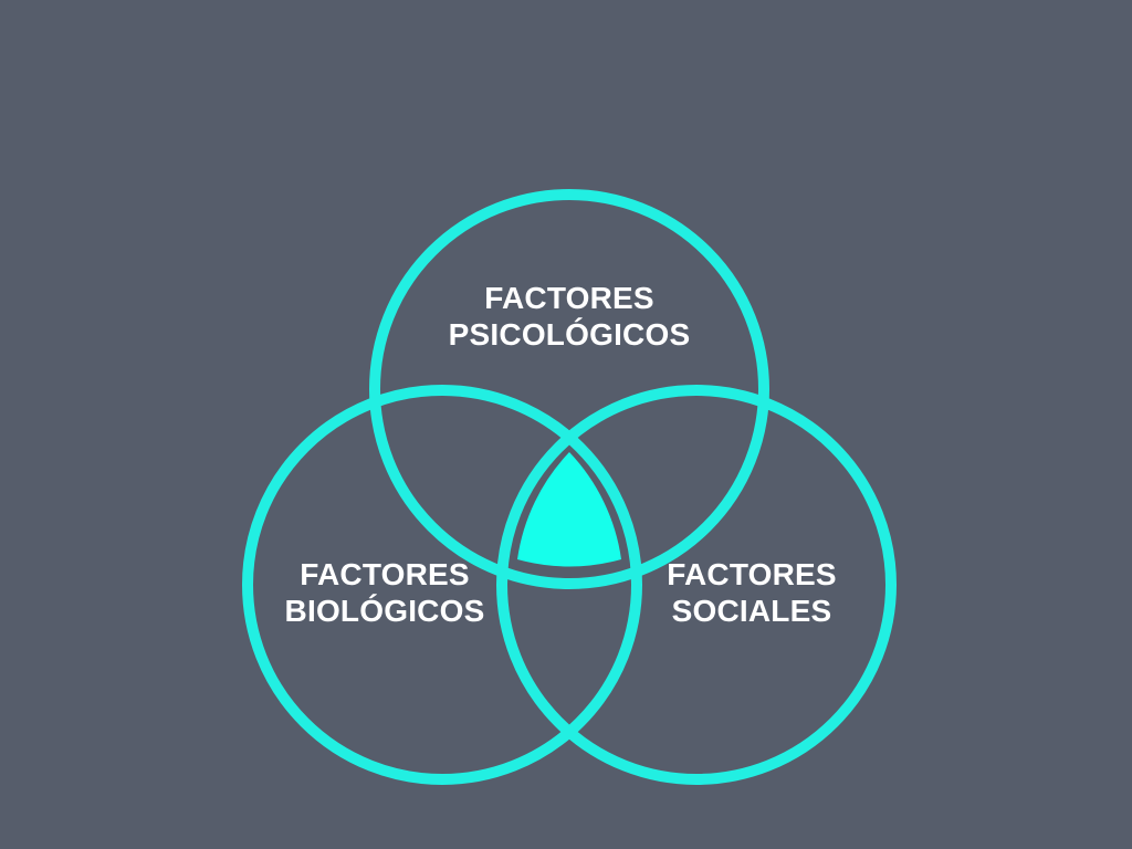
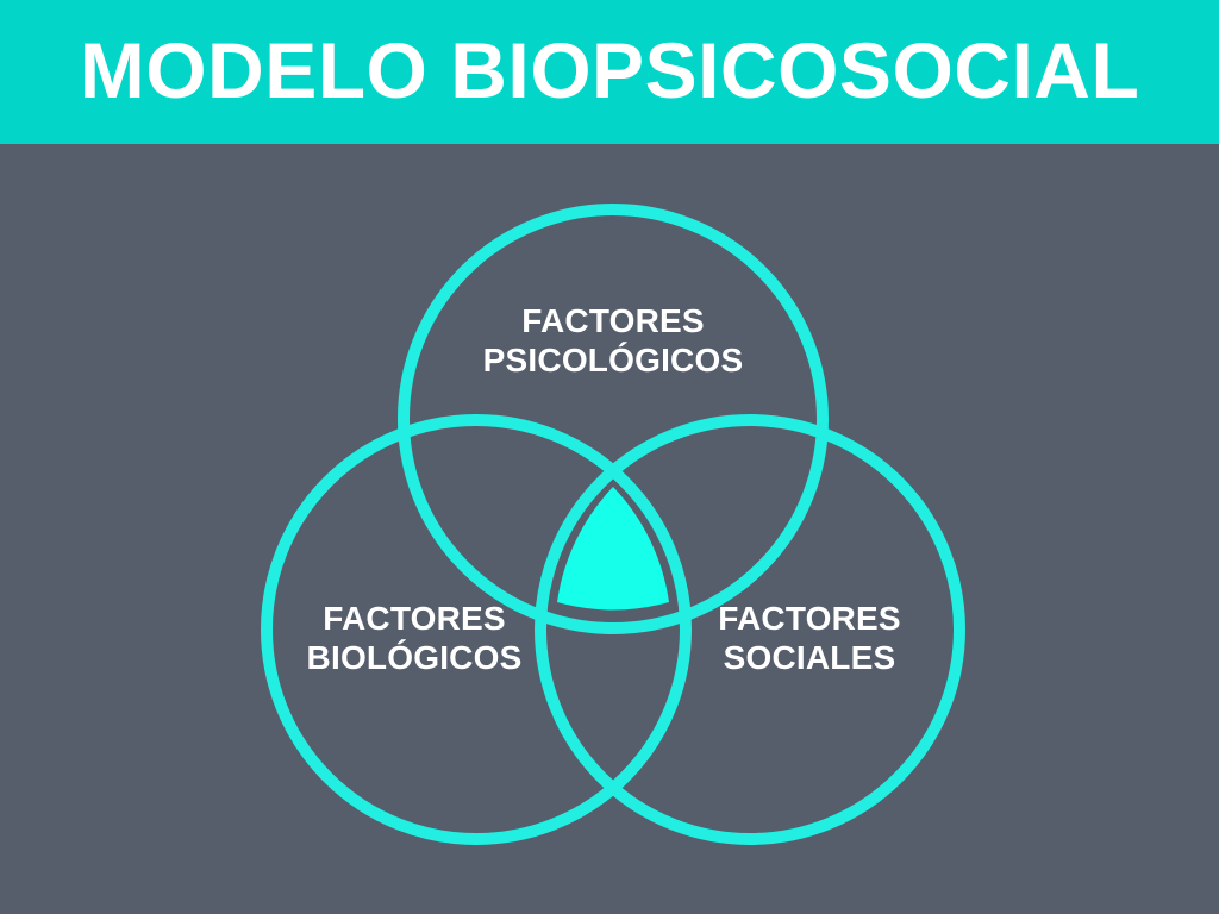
+ MODELO BIOPSICOSOCIAL
  FACTORES
  PSICOLÓGICOS
  FACTORES
  BIOLÓGICOS
  FACTORES
  SOCIALES
